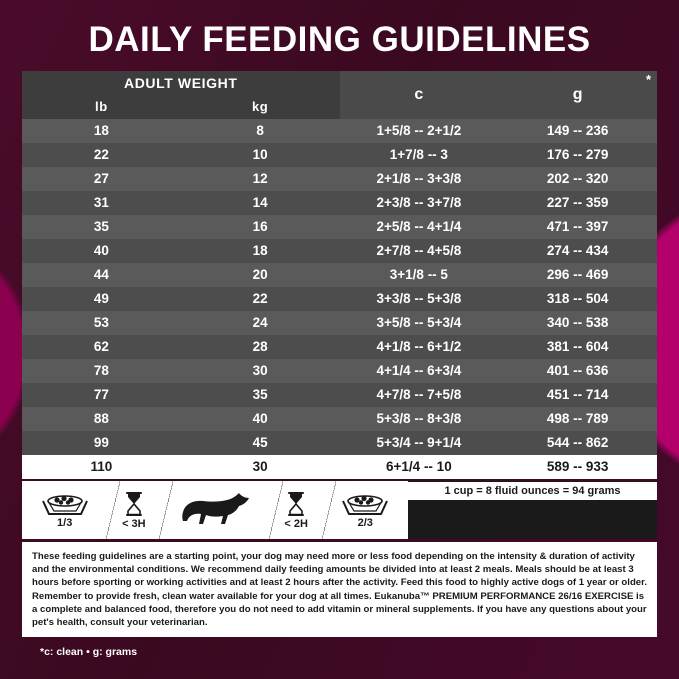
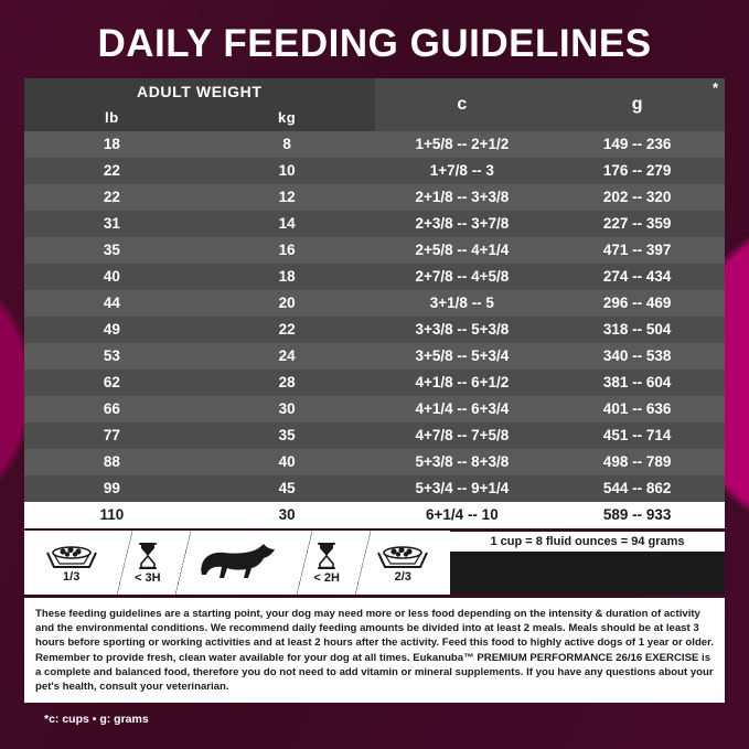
  DAILY FEEDING GUIDELINES
  ADULT WEIGHT	c	g *
  lb	kg
  18	8	1+5/8 -- 2+1/2	149 -- 236
  22	10	1+7/8 -- 3	176 -- 279
- 27	12	2+1/8 -- 3+3/8	202 -- 320
+ 22	12	2+1/8 -- 3+3/8	202 -- 320
  31	14	2+3/8 -- 3+7/8	227 -- 359
  35	16	2+5/8 -- 4+1/4	471 -- 397
  40	18	2+7/8 -- 4+5/8	274 -- 434
  44	20	3+1/8 -- 5	296 -- 469
  49	22	3+3/8 -- 5+3/8	318 -- 504
  53	24	3+5/8 -- 5+3/4	340 -- 538
  62	28	4+1/8 -- 6+1/2	381 -- 604
- 78	30	4+1/4 -- 6+3/4	401 -- 636
+ 66	30	4+1/4 -- 6+3/4	401 -- 636
  77	35	4+7/8 -- 7+5/8	451 -- 714
  88	40	5+3/8 -- 8+3/8	498 -- 789
  99	45	5+3/4 -- 9+1/4	544 -- 862
  110	30	6+1/4 -- 10	589 -- 933
  1/3
  < 3H
  < 2H
  2/3
  1 cup = 8 fluid ounces = 94 grams
  These feeding guidelines are a starting point, your dog may need more or less food depending on the intensity & duration of activity and the environmental conditions. We recommend daily feeding amounts be divided into at least 2 meals. Meals should be at least 3 hours before sporting or working activities and at least 2 hours after the activity. Feed this food to highly active dogs of 1 year or older. Remember to provide fresh, clean water available for your dog at all times. Eukanuba™ PREMIUM PERFORMANCE 26/16 EXERCISE is a complete and balanced food, therefore you do not need to add vitamin or mineral supplements. If you have any questions about your pet's health, consult your veterinarian.
- *c: clean • g: grams
+ *c: cups • g: grams
